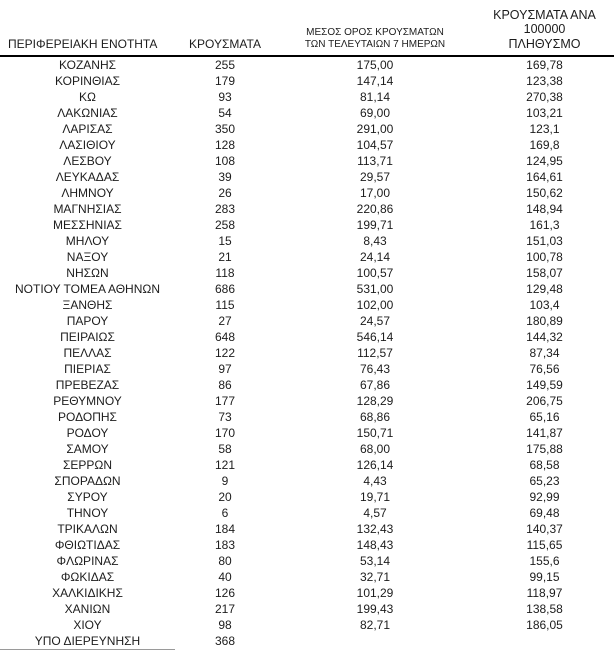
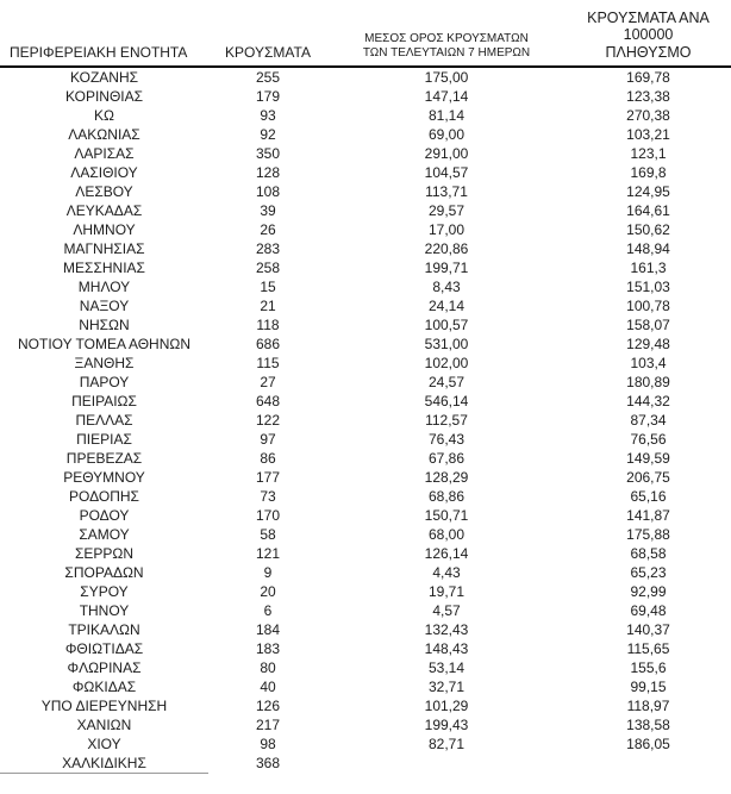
  ΠΕΡΙΦΕΡΕΙΑΚΗ ΕΝΟΤΗΤΑ	ΚΡΟΥΣΜΑΤΑ	ΜΕΣΟΣ ΟΡΟΣ ΚΡΟΥΣΜΑΤΩΝ ΤΩΝ ΤΕΛΕΥΤΑΙΩΝ 7 ΗΜΕΡΩΝ	ΚΡΟΥΣΜΑΤΑ ΑΝΑ 100000 ΠΛΗΘΥΣΜΟ
  ΚΟΖΑΝΗΣ	255	175,00	169,78
  ΚΟΡΙΝΘΙΑΣ	179	147,14	123,38
  ΚΩ	93	81,14	270,38
- ΛΑΚΩΝΙΑΣ	54	69,00	103,21
+ ΛΑΚΩΝΙΑΣ	92	69,00	103,21
  ΛΑΡΙΣΑΣ	350	291,00	123,1
  ΛΑΣΙΘΙΟΥ	128	104,57	169,8
  ΛΕΣΒΟΥ	108	113,71	124,95
  ΛΕΥΚΑΔΑΣ	39	29,57	164,61
  ΛΗΜΝΟΥ	26	17,00	150,62
  ΜΑΓΝΗΣΙΑΣ	283	220,86	148,94
  ΜΕΣΣΗΝΙΑΣ	258	199,71	161,3
  ΜΗΛΟΥ	15	8,43	151,03
  ΝΑΞΟΥ	21	24,14	100,78
  ΝΗΣΩΝ	118	100,57	158,07
  ΝΟΤΙΟΥ ΤΟΜΕΑ ΑΘΗΝΩΝ	686	531,00	129,48
  ΞΑΝΘΗΣ	115	102,00	103,4
  ΠΑΡΟΥ	27	24,57	180,89
  ΠΕΙΡΑΙΩΣ	648	546,14	144,32
  ΠΕΛΛΑΣ	122	112,57	87,34
  ΠΙΕΡΙΑΣ	97	76,43	76,56
  ΠΡΕΒΕΖΑΣ	86	67,86	149,59
  ΡΕΘΥΜΝΟΥ	177	128,29	206,75
  ΡΟΔΟΠΗΣ	73	68,86	65,16
  ΡΟΔΟΥ	170	150,71	141,87
  ΣΑΜΟΥ	58	68,00	175,88
  ΣΕΡΡΩΝ	121	126,14	68,58
  ΣΠΟΡΑΔΩΝ	9	4,43	65,23
  ΣΥΡΟΥ	20	19,71	92,99
  ΤΗΝΟΥ	6	4,57	69,48
  ΤΡΙΚΑΛΩΝ	184	132,43	140,37
  ΦΘΙΩΤΙΔΑΣ	183	148,43	115,65
  ΦΛΩΡΙΝΑΣ	80	53,14	155,6
  ΦΩΚΙΔΑΣ	40	32,71	99,15
- ΧΑΛΚΙΔΙΚΗΣ	126	101,29	118,97
+ ΥΠΟ ΔΙΕΡΕΥΝΗΣΗ	126	101,29	118,97
  ΧΑΝΙΩΝ	217	199,43	138,58
  ΧΙΟΥ	98	82,71	186,05
- ΥΠΟ ΔΙΕΡΕΥΝΗΣΗ	368
+ ΧΑΛΚΙΔΙΚΗΣ	368
